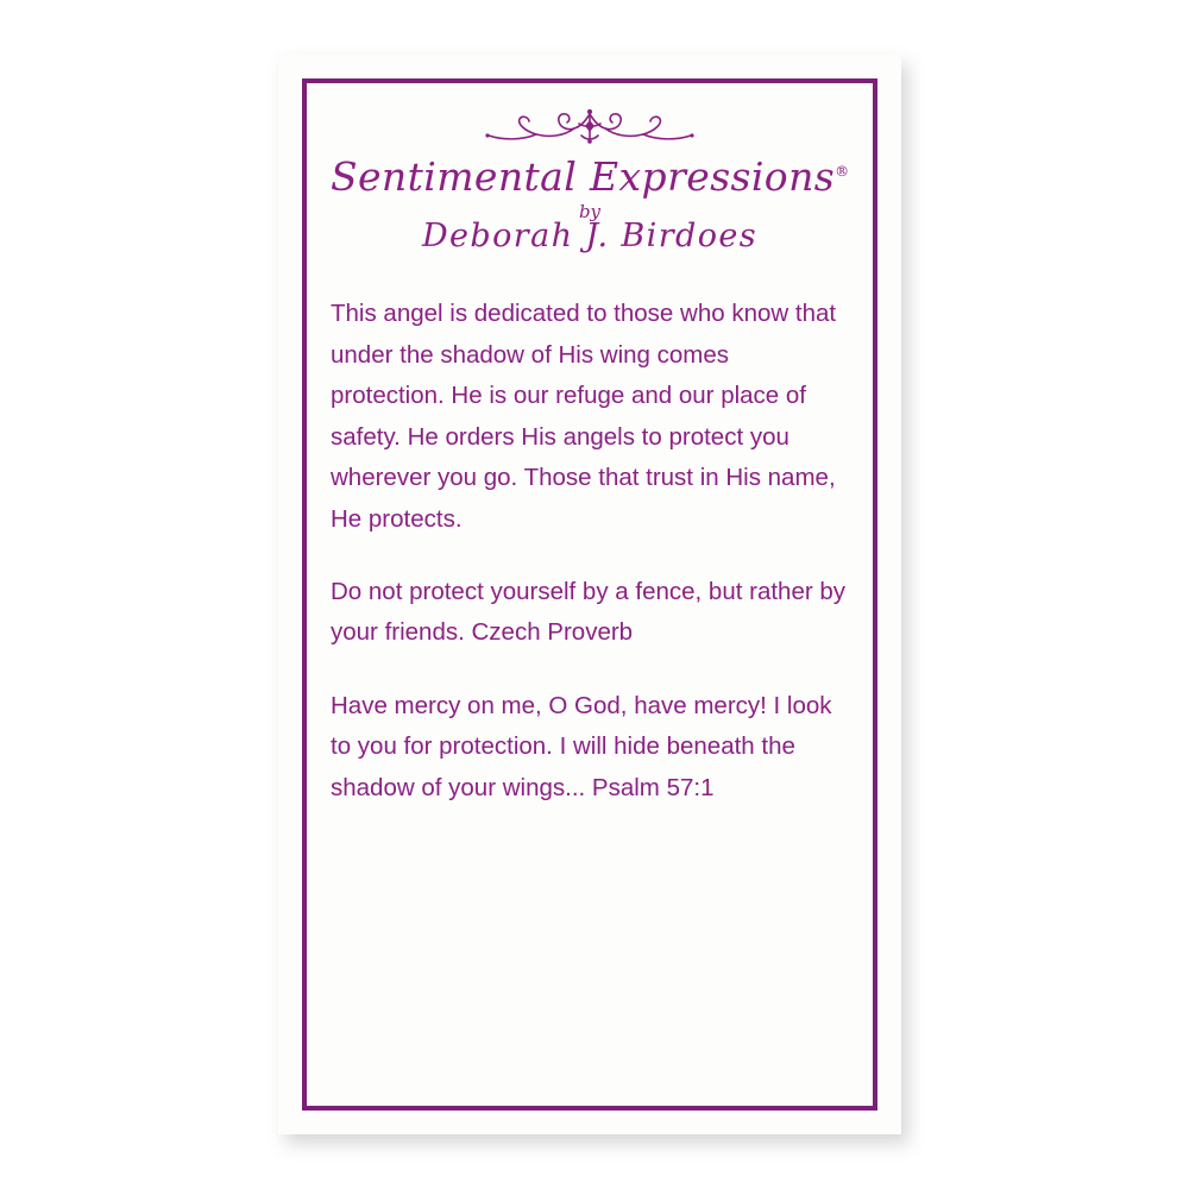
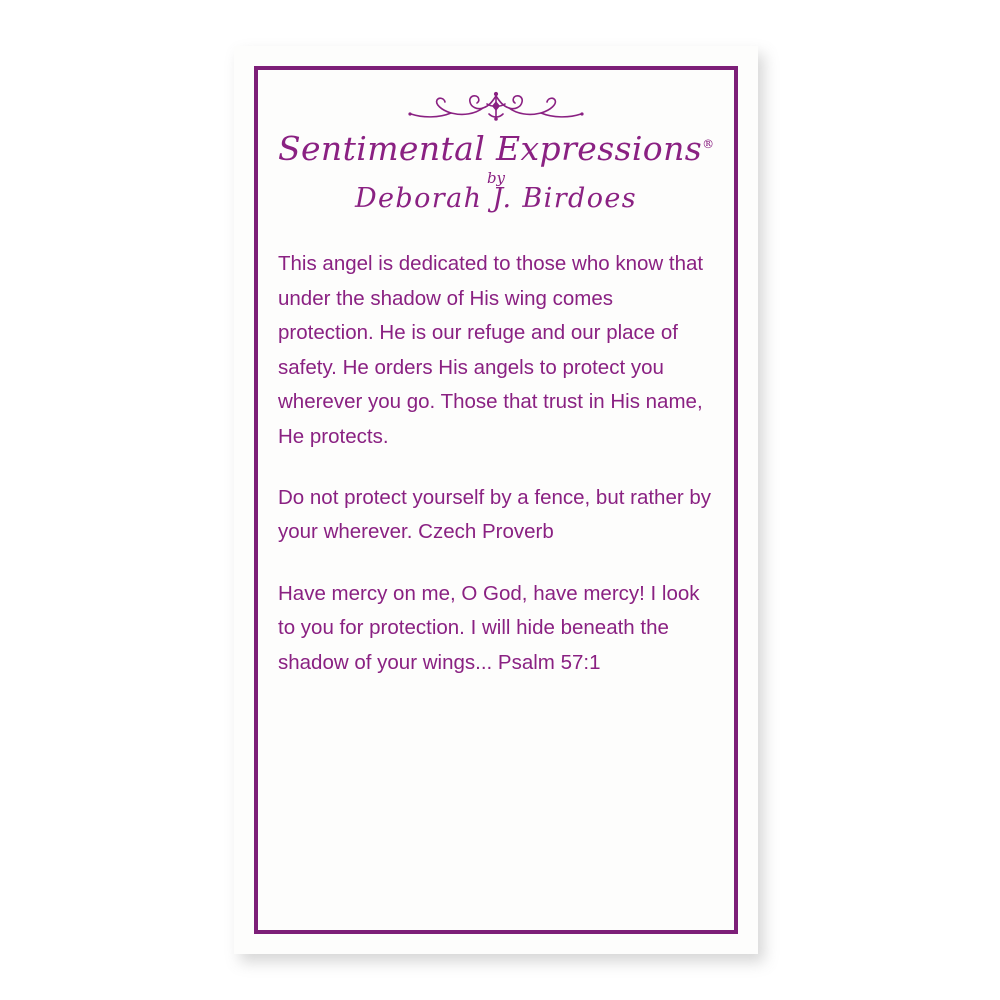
  Sentimental Expressions®
  by
  Deborah J. Birdoes
  This angel is dedicated to those who know that under the shadow of His wing comes protection. He is our refuge and our place of safety. He orders His angels to protect you wherever you go. Those that trust in His name, He protects.
- Do not protect yourself by a fence, but rather by your friends. Czech Proverb
+ Do not protect yourself by a fence, but rather by your wherever. Czech Proverb
  Have mercy on me, O God, have mercy! I look to you for protection. I will hide beneath the shadow of your wings... Psalm 57:1
